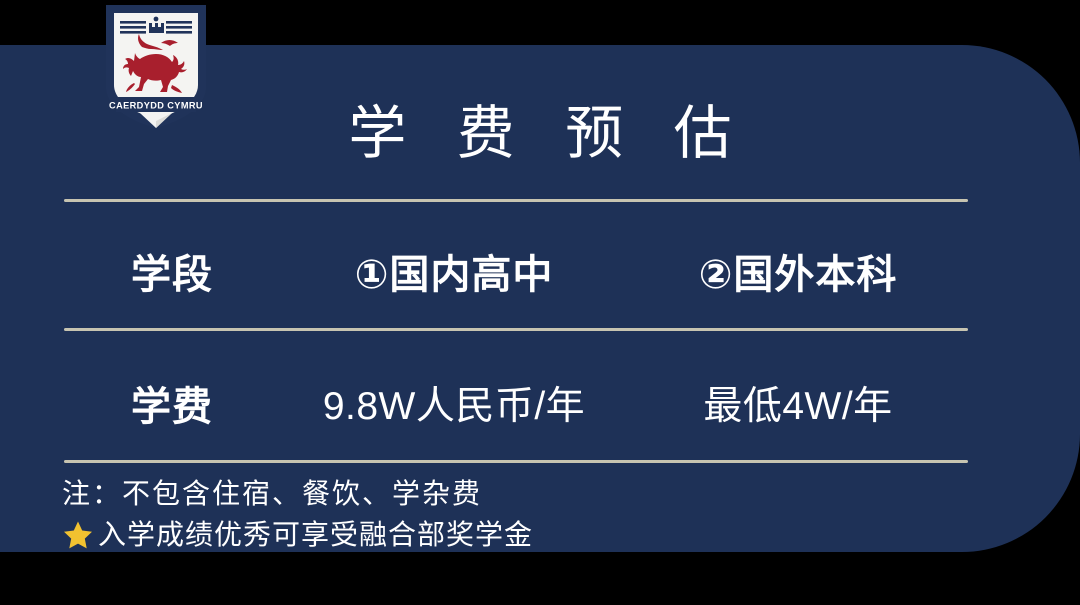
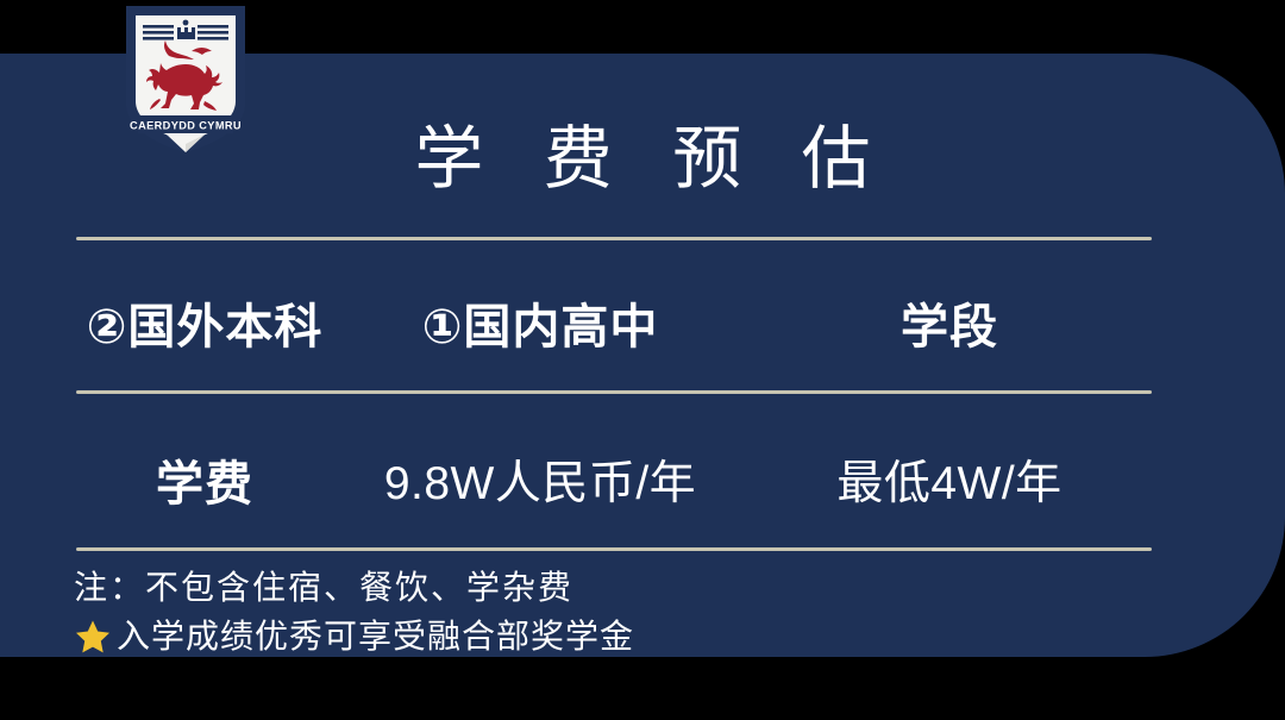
  学 费 预 估
- 学段
+ ②国外本科
  ①国内高中
- ②国外本科
+ 学段
  学费
  9.8W人民币/年
  最低4W/年
  注：不包含住宿、餐饮、学杂费
  入学成绩优秀可享受融合部奖学金
  CAERDYDD CYMRU
